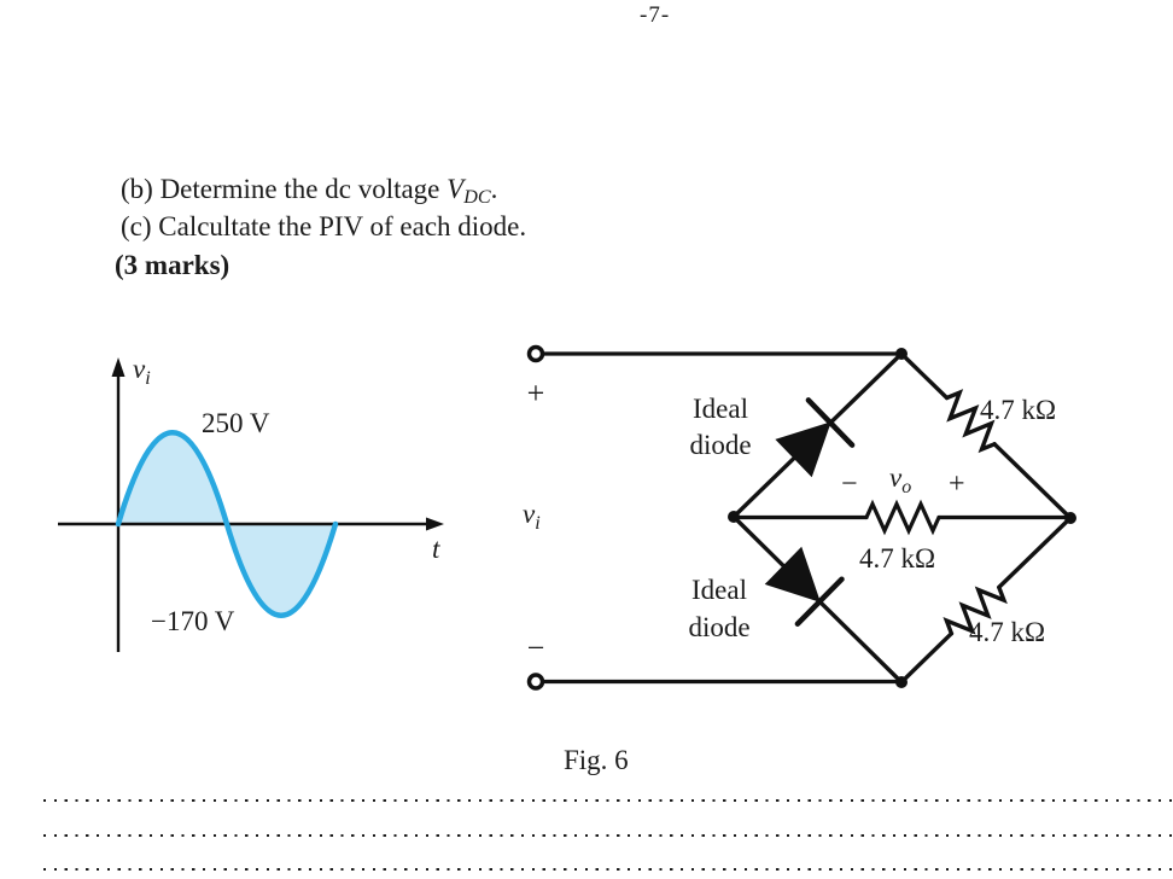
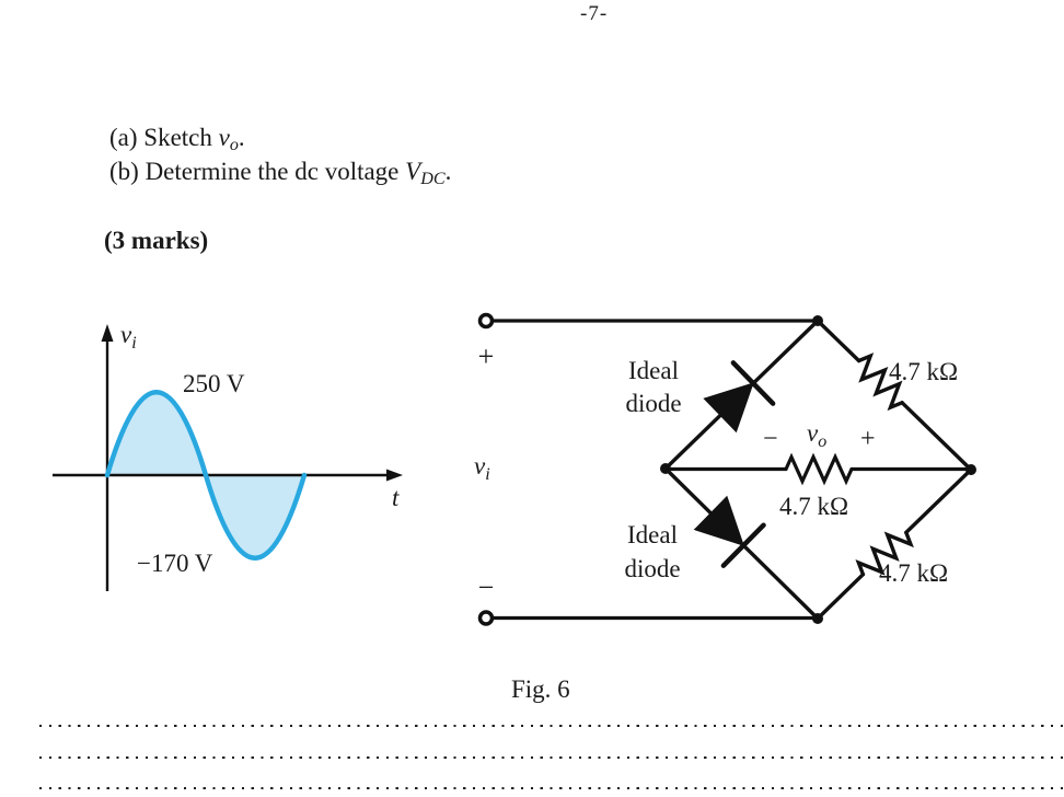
  -7-
+ (a) Sketch vo.
  (b) Determine the dc voltage VDC.
- (c) Calcultate the PIV of each diode.
  (3 marks)
  vi
  250 V
  −170 V
  t
  +
  −
  vi
  Ideal
  diode
  Ideal
  diode
  4.7 kΩ
  4.7 kΩ
  4.7 kΩ
  −
  vo
  +
  Fig. 6
